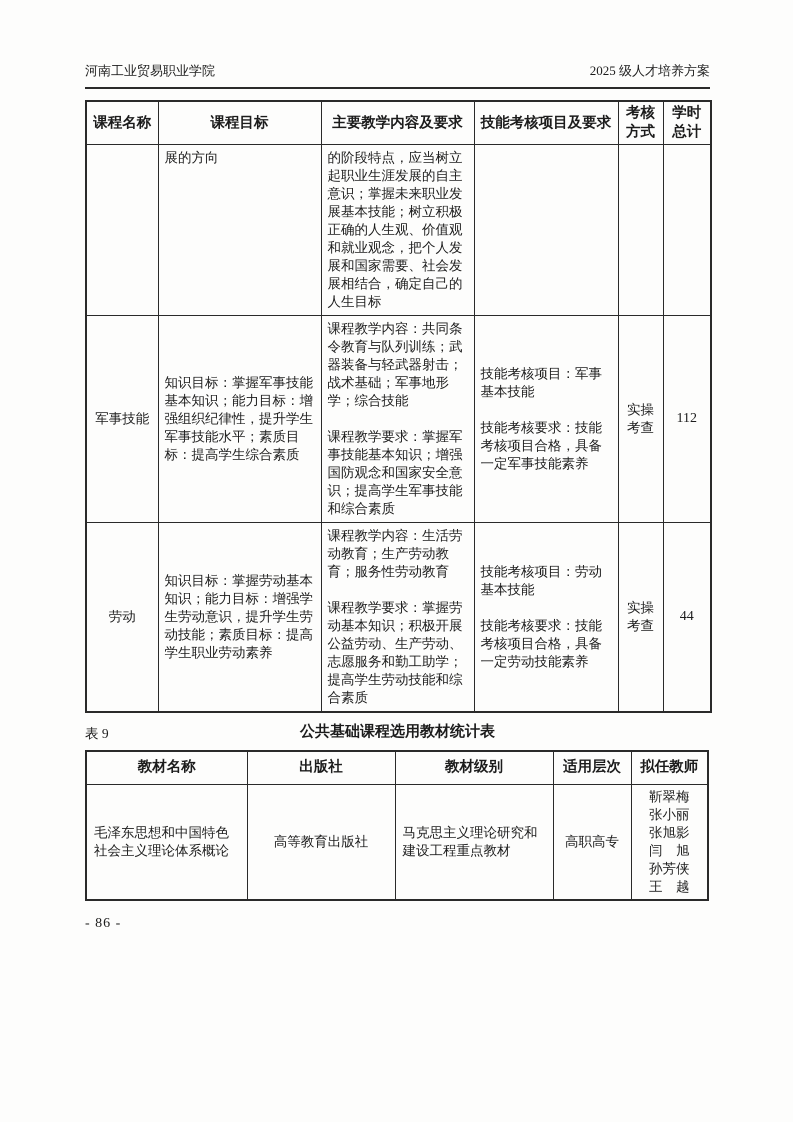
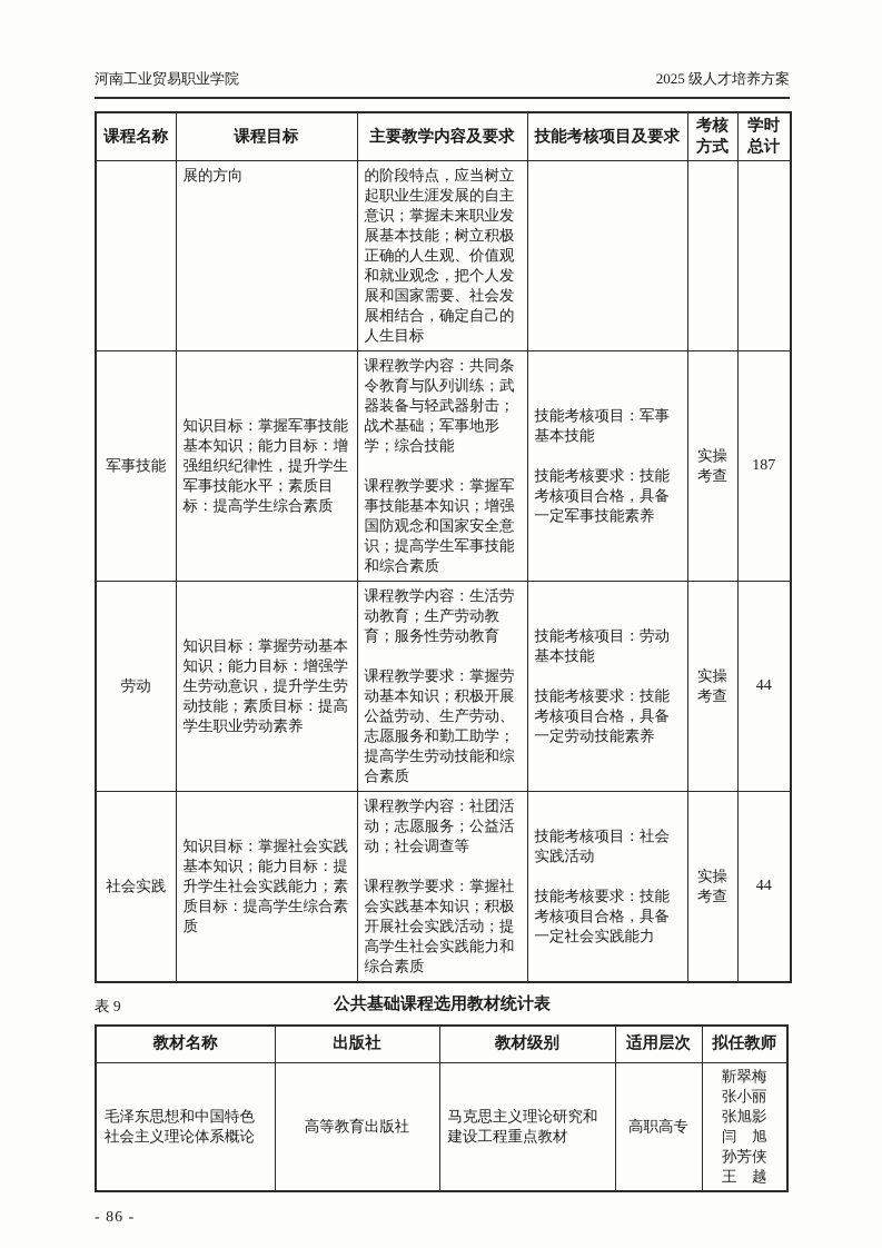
  河南工业贸易职业学院
  2025 级人才培养方案
  课程名称	课程目标	主要教学内容及要求	技能考核项目及要求	考核方式	学时总计
  	展的方向	的阶段特点，应当树立起职业生涯发展的自主意识；掌握未来职业发展基本技能；树立积极正确的人生观、价值观和就业观念，把个人发展和国家需要、社会发展相结合，确定自己的人生目标
- 军事技能	知识目标：掌握军事技能基本知识；能力目标：增强组织纪律性，提升学生军事技能水平；素质目标：提高学生综合素质	课程教学内容：共同条令教育与队列训练；武器装备与轻武器射击；战术基础；军事地形学；综合技能 课程教学要求：掌握军事技能基本知识；增强国防观念和国家安全意识；提高学生军事技能和综合素质	技能考核项目：军事基本技能 技能考核要求：技能考核项目合格，具备一定军事技能素养	实操考查	112
+ 军事技能	知识目标：掌握军事技能基本知识；能力目标：增强组织纪律性，提升学生军事技能水平；素质目标：提高学生综合素质	课程教学内容：共同条令教育与队列训练；武器装备与轻武器射击；战术基础；军事地形学；综合技能 课程教学要求：掌握军事技能基本知识；增强国防观念和国家安全意识；提高学生军事技能和综合素质	技能考核项目：军事基本技能 技能考核要求：技能考核项目合格，具备一定军事技能素养	实操考查	187
  劳动	知识目标：掌握劳动基本知识；能力目标：增强学生劳动意识，提升学生劳动技能；素质目标：提高学生职业劳动素养	课程教学内容：生活劳动教育；生产劳动教育；服务性劳动教育 课程教学要求：掌握劳动基本知识；积极开展公益劳动、生产劳动、志愿服务和勤工助学；提高学生劳动技能和综合素质	技能考核项目：劳动基本技能 技能考核要求：技能考核项目合格，具备一定劳动技能素养	实操考查	44
+ 社会实践	知识目标：掌握社会实践基本知识；能力目标：提升学生社会实践能力；素质目标：提高学生综合素质	课程教学内容：社团活动；志愿服务；公益活动；社会调查等 课程教学要求：掌握社会实践基本知识；积极开展社会实践活动；提高学生社会实践能力和综合素质	技能考核项目：社会实践活动 技能考核要求：技能考核项目合格，具备一定社会实践能力	实操考查	44
  表 9
  公共基础课程选用教材统计表
  教材名称	出版社	教材级别	适用层次	拟任教师
  毛泽东思想和中国特色社会主义理论体系概论	高等教育出版社	马克思主义理论研究和建设工程重点教材	高职高专	靳翠梅 张小丽 张旭影 闫 旭 孙芳侠 王 越
  - 86 -
